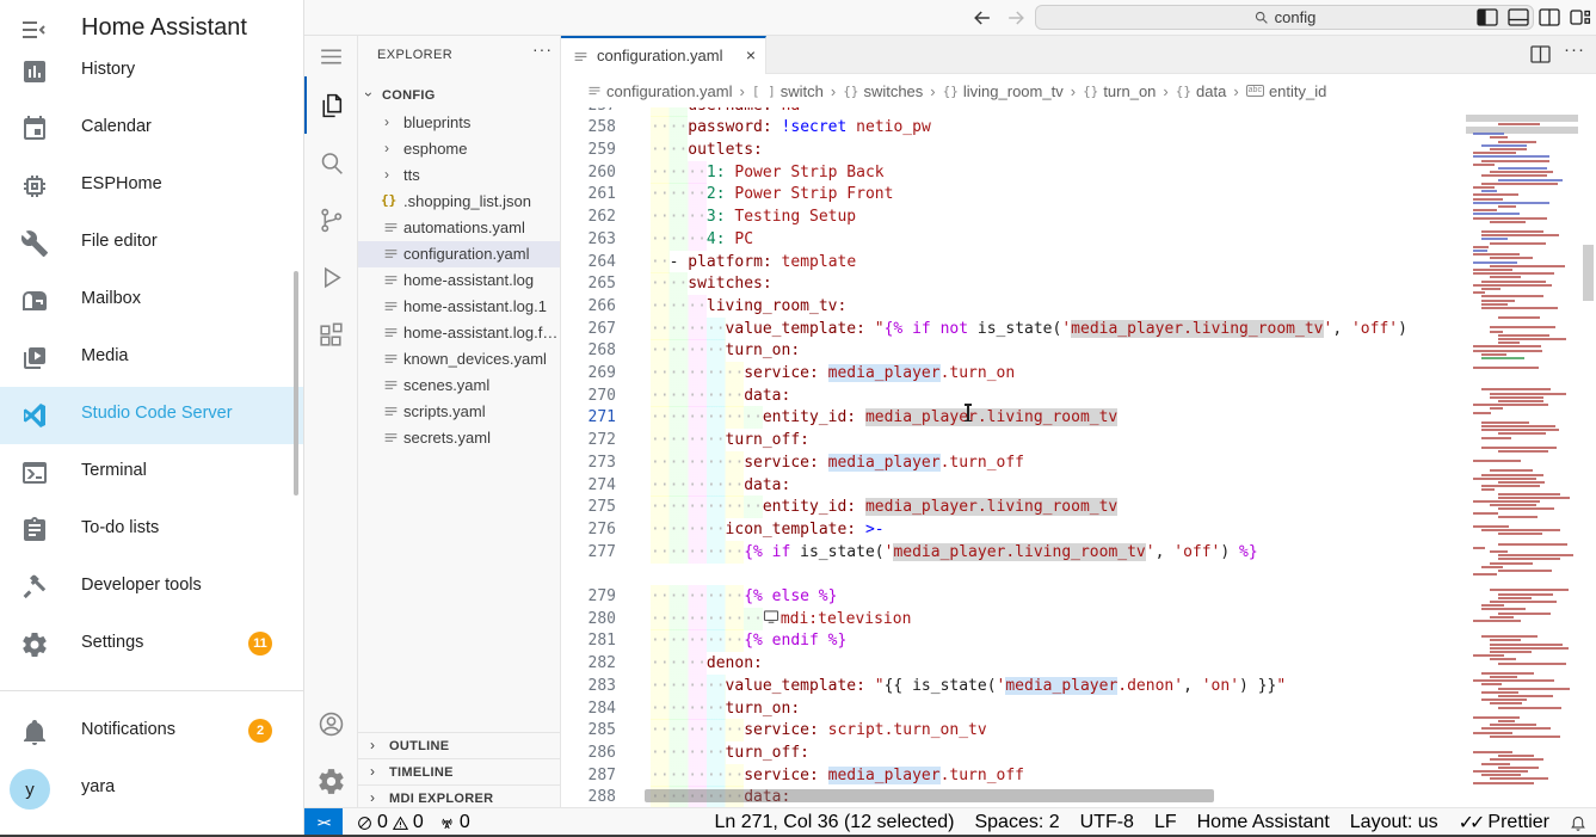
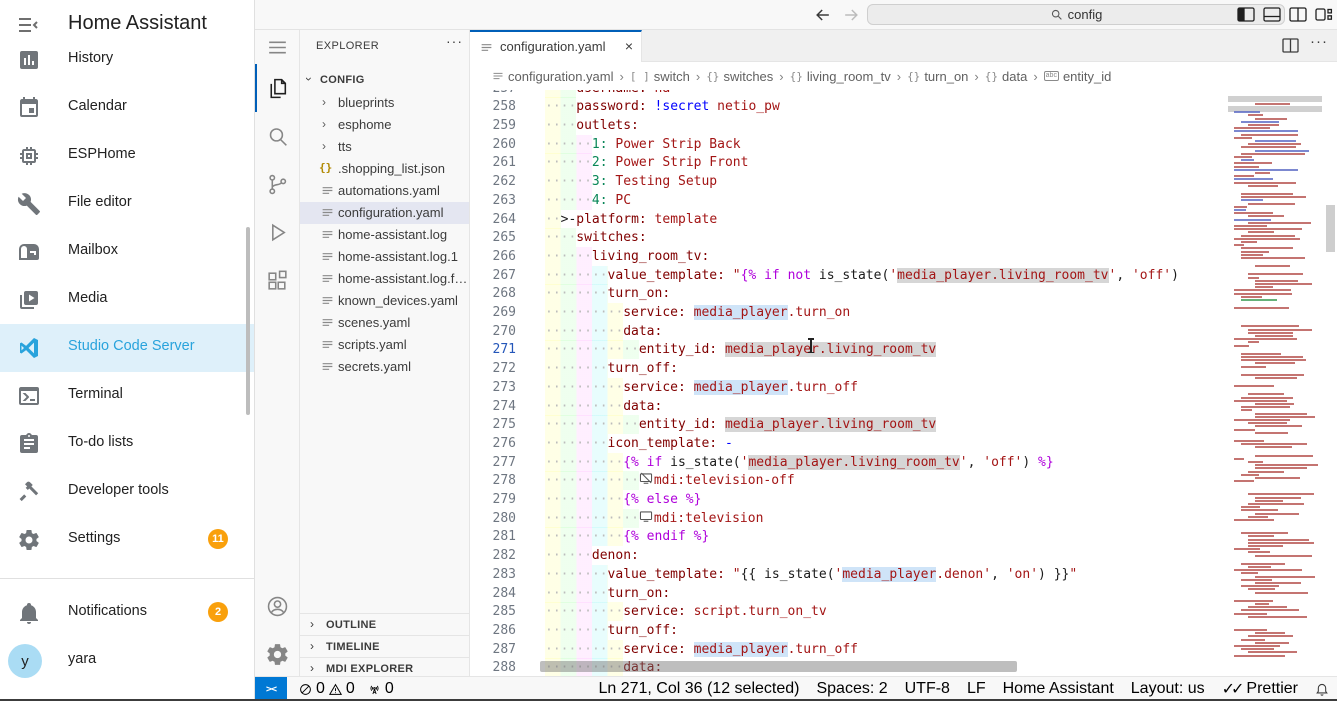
  Home Assistant
  History
  Calendar
  ESPHome
  File editor
  Mailbox
  Media
  Studio Code Server
  Terminal
  To-do lists
  Developer tools
  Settings
  11
  Notifications
  2
  y
  yara
  config
  EXPLORER
  ···
  CONFIG
  ›
  blueprints
  ›
  esphome
  ›
  tts
  {}
  .shopping_list.json
  automations.yaml
  configuration.yaml
  home-assistant.log
  home-assistant.log.1
  home-assistant.log.f…
  known_devices.yaml
  scenes.yaml
  scripts.yaml
  secrets.yaml
  ›
  OUTLINE
  ›
  TIMELINE
  ›
  MDI EXPLORER
  configuration.yaml
  ×
  ···
  configuration.yaml
  ›
  [ ]
  switch
  ›
  {}
  switches
  ›
  {}
  living_room_tv
  ›
  {}
  turn_on
  ›
  {}
  data
  ›
  entity_id
  258
  ····password: !secret netio_pw
  259
  ····outlets:
  260
  ······1: Power Strip Back
  261
  ······2: Power Strip Front
  262
  ······3: Testing Setup
  263
  ······4: PC
  264
- ··- platform: template
+ ··>-platform: template
  265
  ····switches:
  266
  ······living_room_tv:
  267
  ········value_template: "{% if not is_state('media_player.living_room_tv', 'off')
  268
  ········turn_on:
  269
  ··········service: media_player.turn_on
  270
  ··········data:
  271
  ············entity_id: media_player.living_room_tv
  272
  ········turn_off:
  273
  ··········service: media_player.turn_off
  274
  ··········data:
  275
  ············entity_id: media_player.living_room_tv
  276
- ········icon_template: >-
+ ········icon_template: -
  277
  ··········{% if is_state('media_player.living_room_tv', 'off') %}
+ 278
+ ············ mdi:television-off
  279
  ··········{% else %}
  280
  ············ mdi:television
  281
  ··········{% endif %}
  282
  ······denon:
  283
  ········value_template: "{{ is_state('media_player.denon', 'on') }}"
  284
  ········turn_on:
  285
  ··········service: script.turn_on_tv
  286
  ········turn_off:
  287
  ··········service: media_player.turn_off
  288
  ··········data:
  ><
  0
  0
  0
  Ln 271, Col 36 (12 selected)
  Spaces: 2
  UTF-8
  LF
  Home Assistant
  Layout: us
  ✓✓
  Prettier
